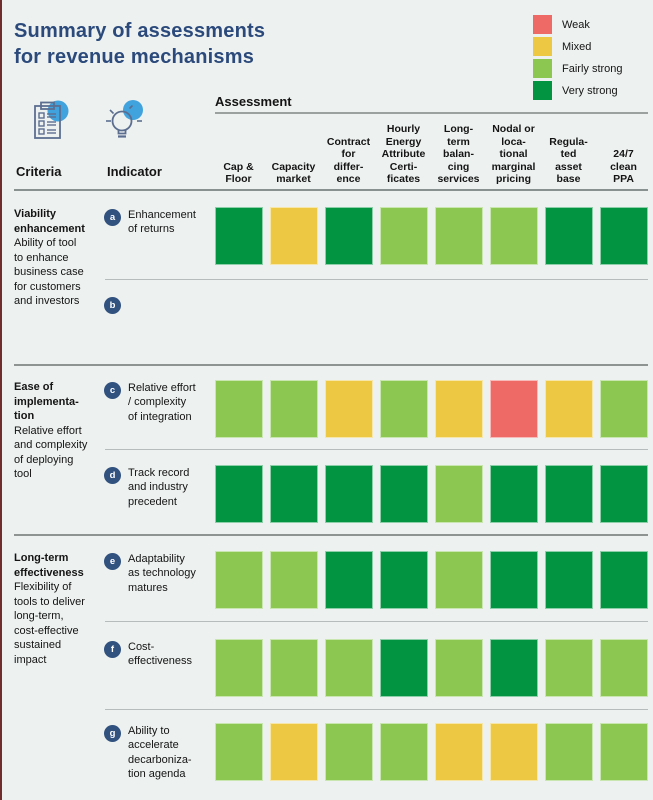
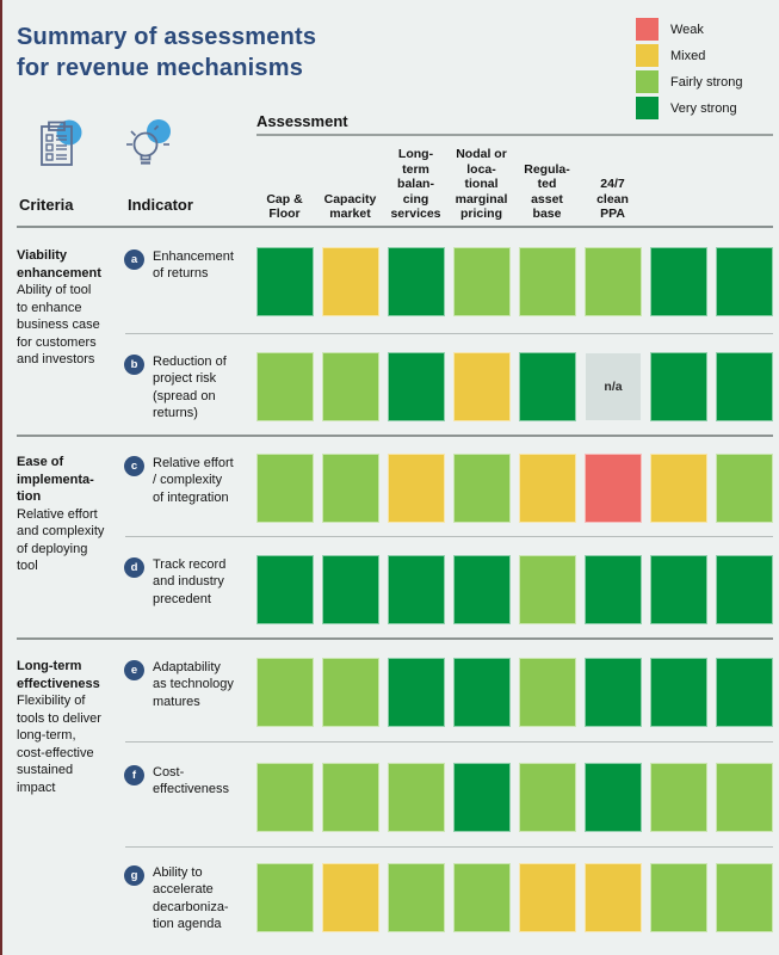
  Summary of assessments
  for revenue mechanisms
  Weak
  Mixed
  Fairly strong
  Very strong
  Assessment
  Cap &
  Floor
  Capacity
  market
- Contract
- for
- differ-
- ence
- Hourly
- Energy
- Attribute
- Certi-
- ficates
  Long-
  term
  balan-
  cing
  services
  Nodal or
  loca-
  tional
  marginal
  pricing
  Regula-
  ted
  asset
  base
  24/7
  clean
  PPA
  Criteria
  Indicator
  a
  Enhancement
  of returns
  b
+ Reduction of
+ project risk
+ (spread on
+ returns)
+ n/a
  c
  Relative effort
  / complexity
  of integration
  d
  Track record
  and industry
  precedent
  e
  Adaptability
  as technology
  matures
  f
  Cost-
  effectiveness
  g
  Ability to
  accelerate
  decarboniza-
  tion agenda
  Viability
  enhancement
  Ability of tool
  to enhance
  business case
  for customers
  and investors
  Ease of
  implementa-
  tion
  Relative effort
  and complexity
  of deploying
  tool
  Long-term
  effectiveness
  Flexibility of
  tools to deliver
  long-term,
  cost-effective
  sustained
  impact
